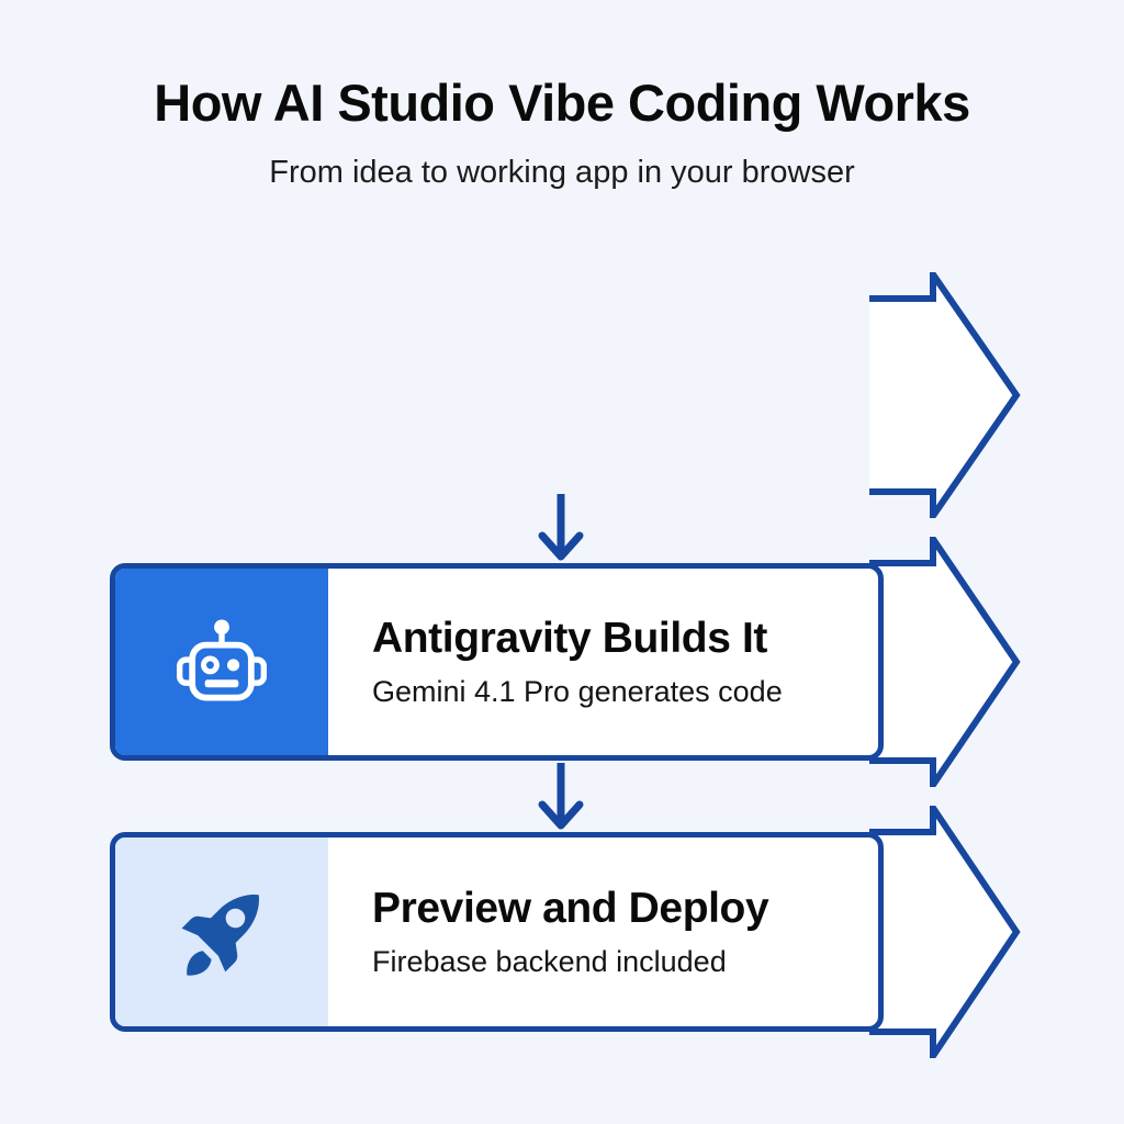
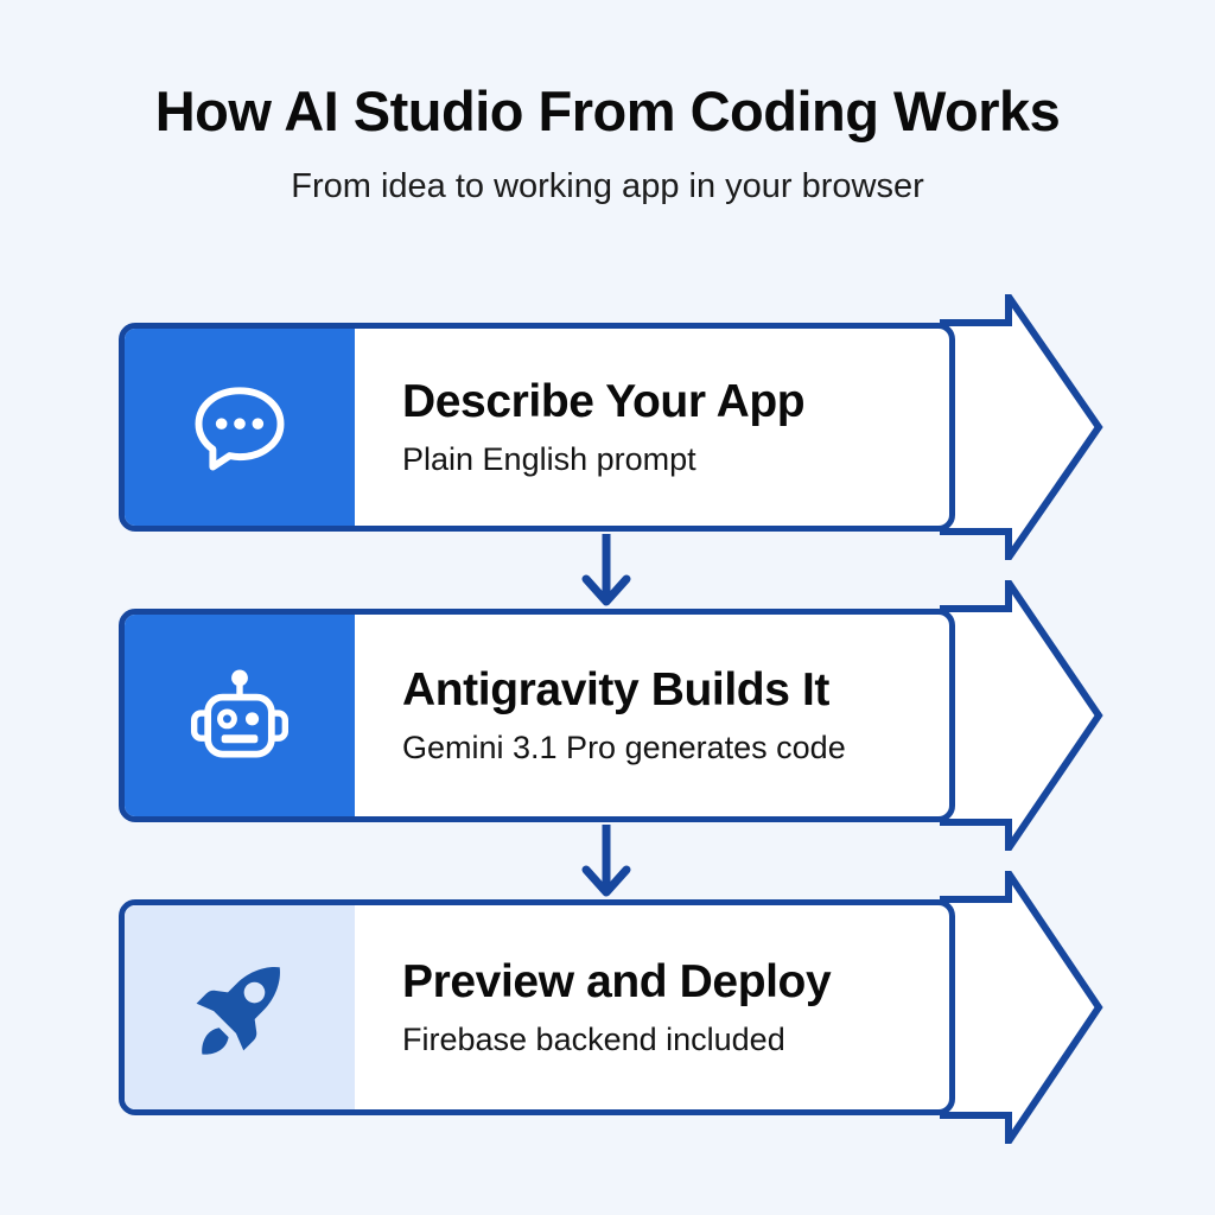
- How AI Studio Vibe Coding Works
+ How AI Studio From Coding Works
  From idea to working app in your browser
+ Describe Your App
+ Plain English prompt
  Antigravity Builds It
- Gemini 4.1 Pro generates code
+ Gemini 3.1 Pro generates code
  Preview and Deploy
  Firebase backend included
